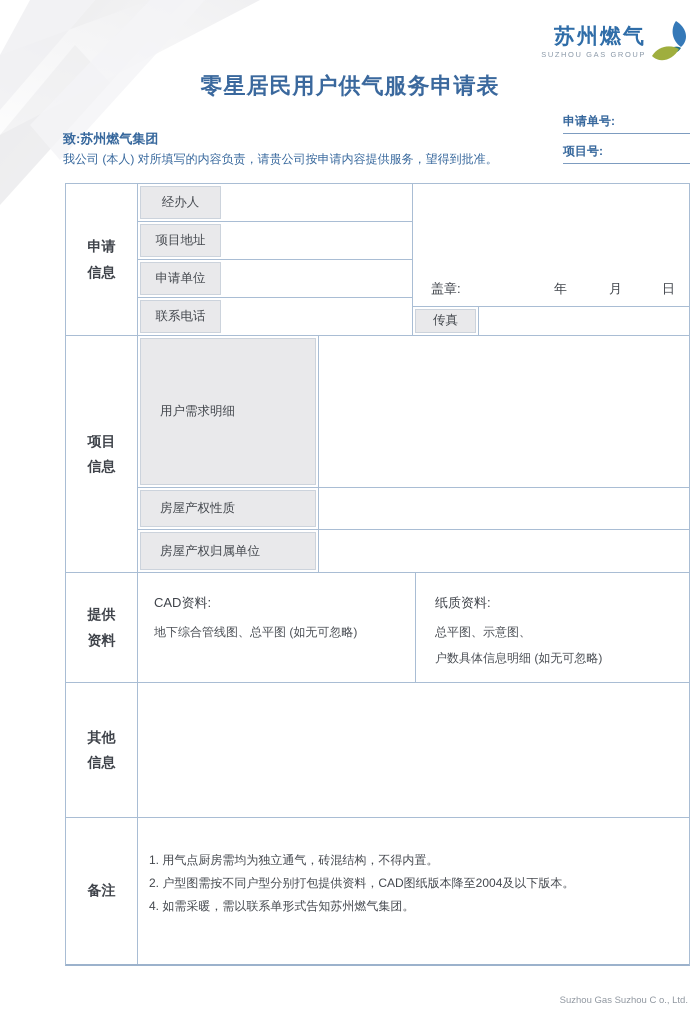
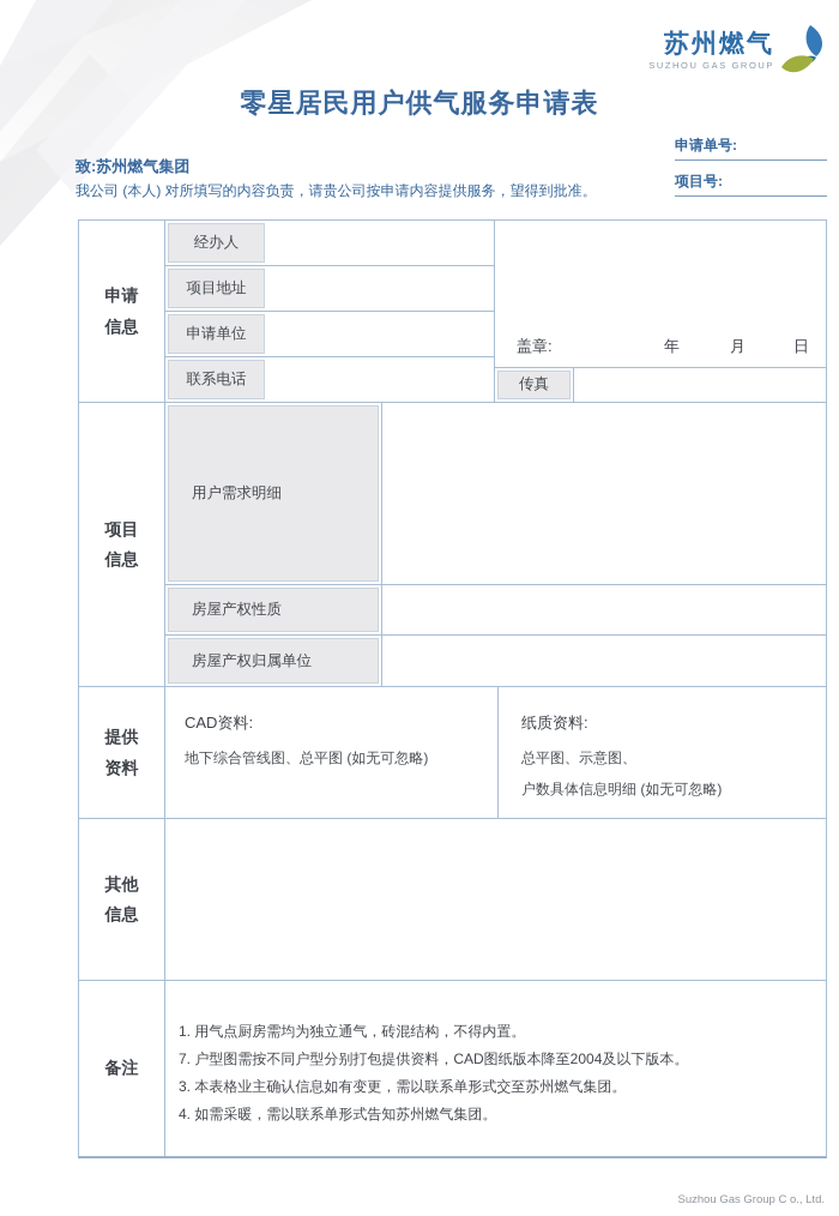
  苏州燃气
  SUZHOU GAS GROUP
  零星居民用户供气服务申请表
  申请单号:
  项目号:
  致:苏州燃气集团
  我公司 (本人) 对所填写的内容负责，请贵公司按申请内容提供服务，望得到批准。
  申请信息
  经办人
  项目地址
  申请单位
  联系电话
  盖章:
  年
  月
  日
  传真
  项目信息
  用户需求明细
  房屋产权性质
  房屋产权归属单位
  提供资料
  CAD资料:
  地下综合管线图、总平图 (如无可忽略)
  纸质资料:
  总平图、示意图、
  户数具体信息明细 (如无可忽略)
  其他信息
  备注
  1. 用气点厨房需均为独立通气，砖混结构，不得内置。
- 2. 户型图需按不同户型分别打包提供资料，CAD图纸版本降至2004及以下版本。
+ 7. 户型图需按不同户型分别打包提供资料，CAD图纸版本降至2004及以下版本。
+ 3. 本表格业主确认信息如有变更，需以联系单形式交至苏州燃气集团。
  4. 如需采暖，需以联系单形式告知苏州燃气集团。
- Suzhou Gas Suzhou C o., Ltd.
+ Suzhou Gas Group C o., Ltd.
